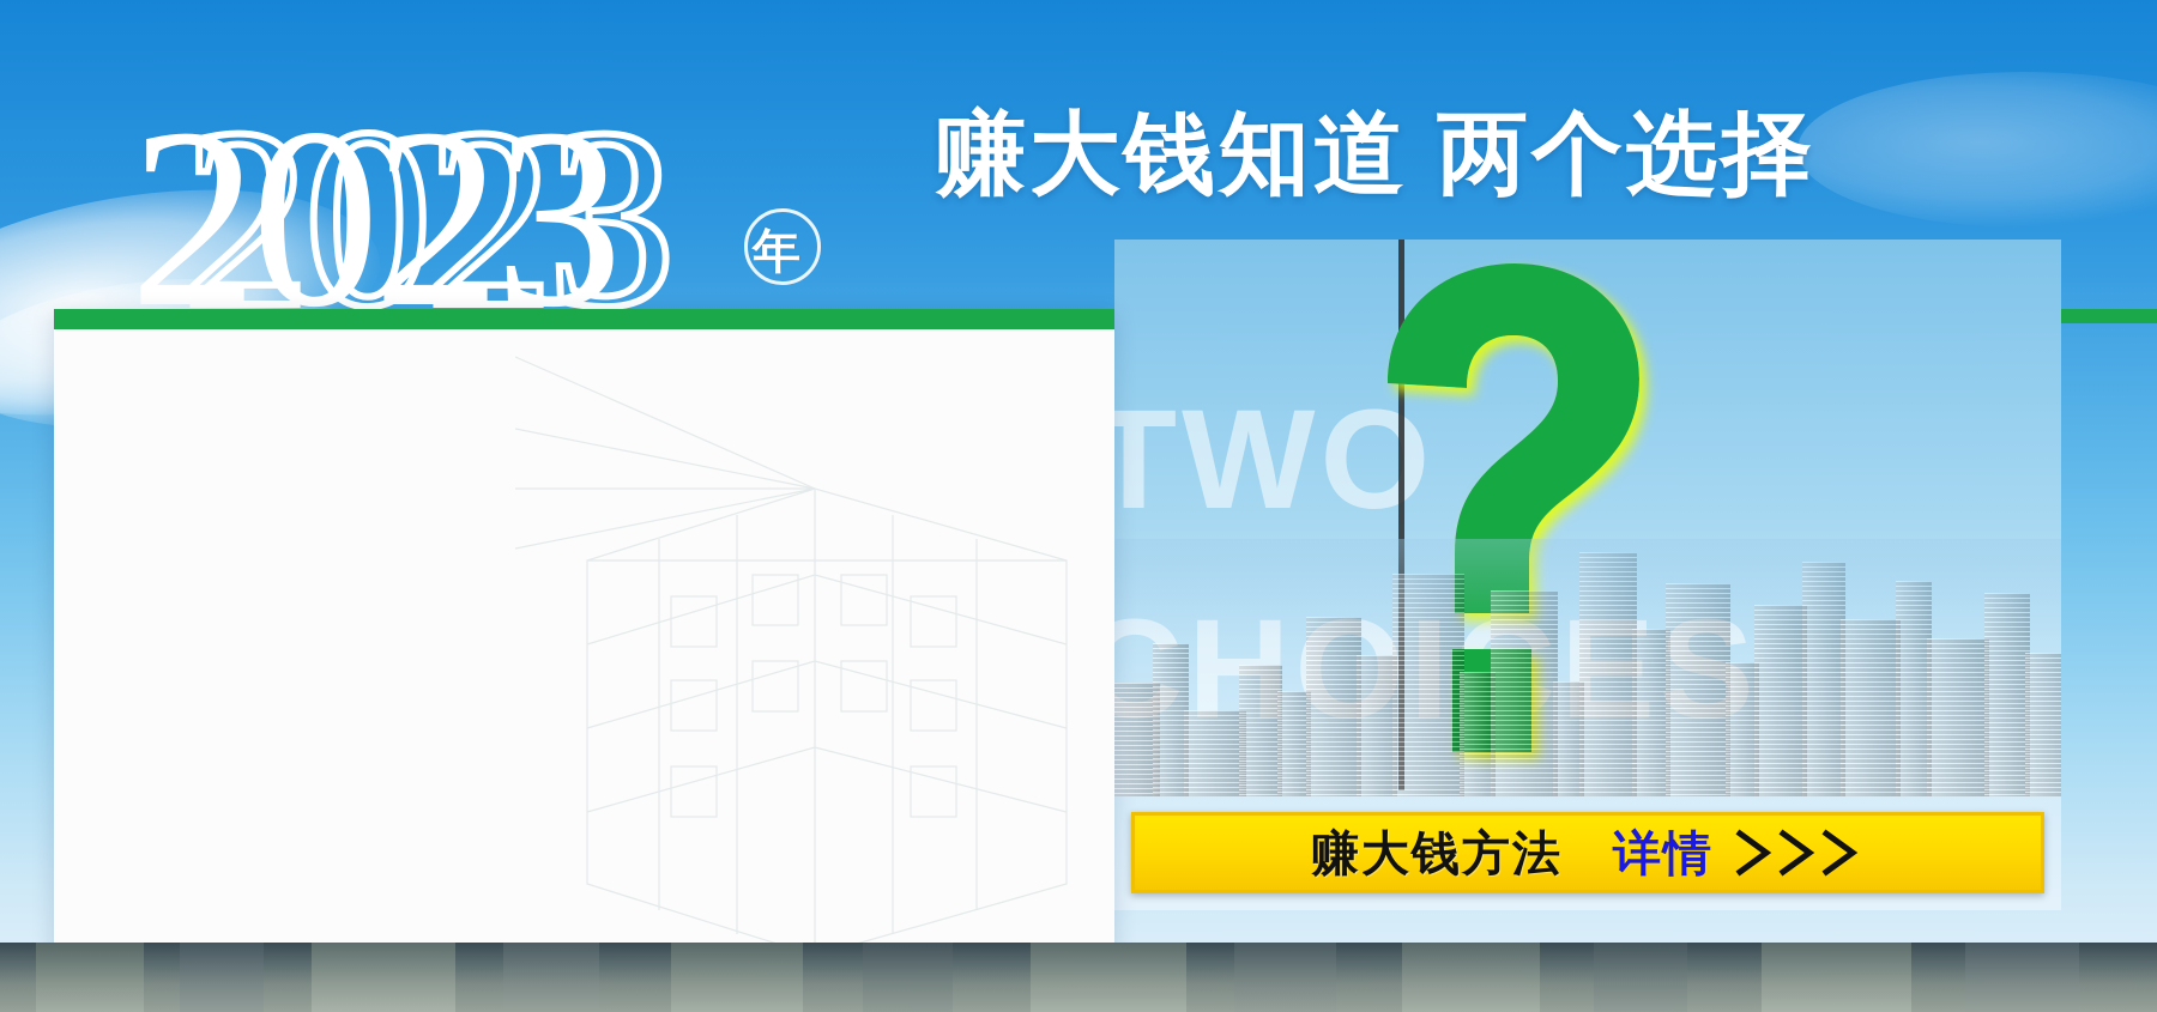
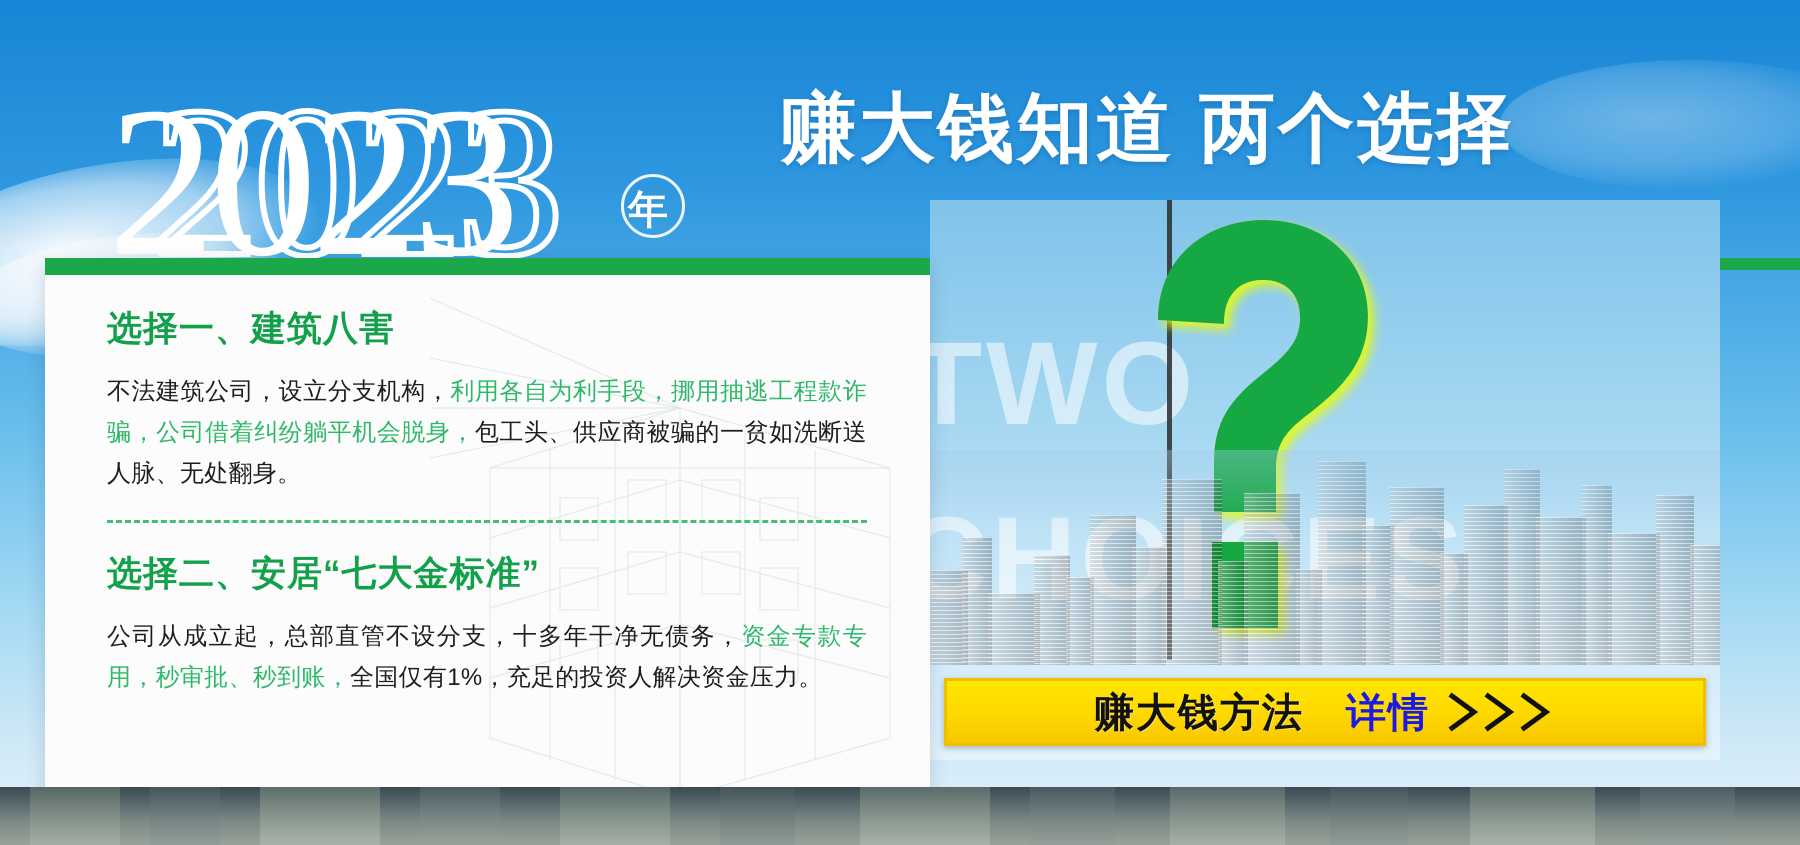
  2023
  2023
  年
  赚大钱知道 两个选择
  TWO
  赚大钱方法
  详情
+ 选择一、建筑八害
+ 不法建筑公司，设立分支机构，利用各自为利手段，挪用抽逃工程款诈骗，公司借着纠纷躺平机会脱身，包工头、供应商被骗的一贫如洗断送人脉、无处翻身。
+ 选择二、安居“七大金标准”
+ 公司从成立起，总部直管不设分支，十多年干净无债务，资金专款专用，秒审批、秒到账，全国仅有1%，充足的投资人解决资金压力。
